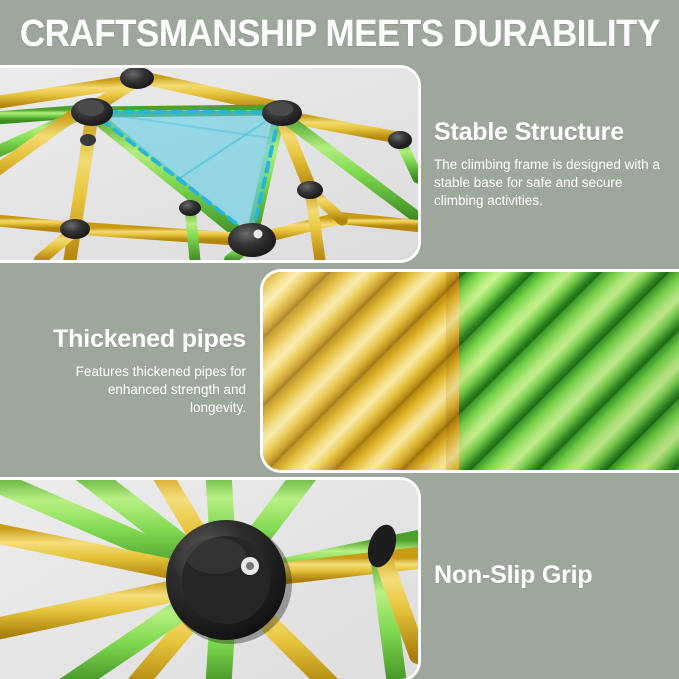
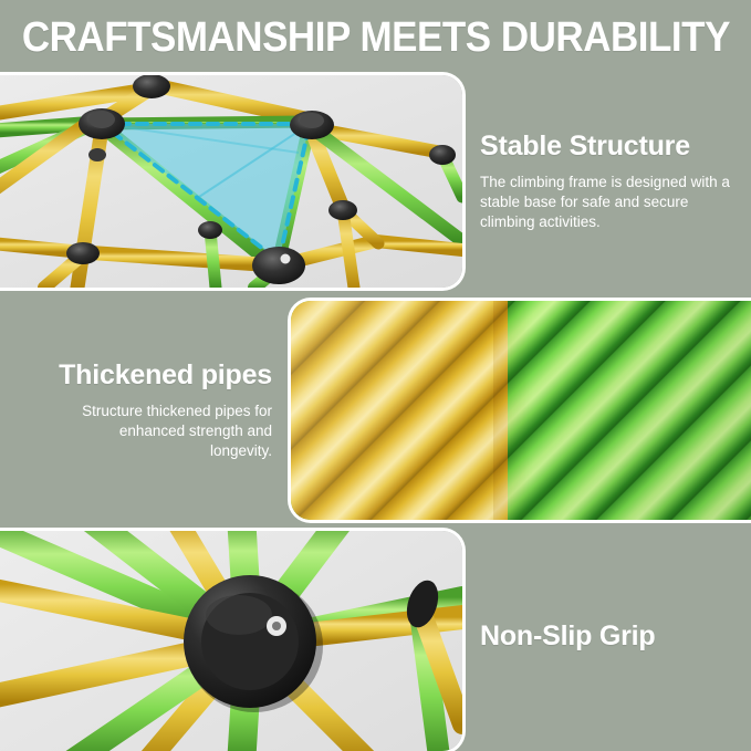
  CRAFTSMANSHIP MEETS DURABILITY
  Stable Structure
  The climbing frame is designed with a stable base for safe and secure climbing activities.
  Thickened pipes
- Features thickened pipes for enhanced strength and longevity.
+ Structure thickened pipes for enhanced strength and longevity.
  Non-Slip Grip
